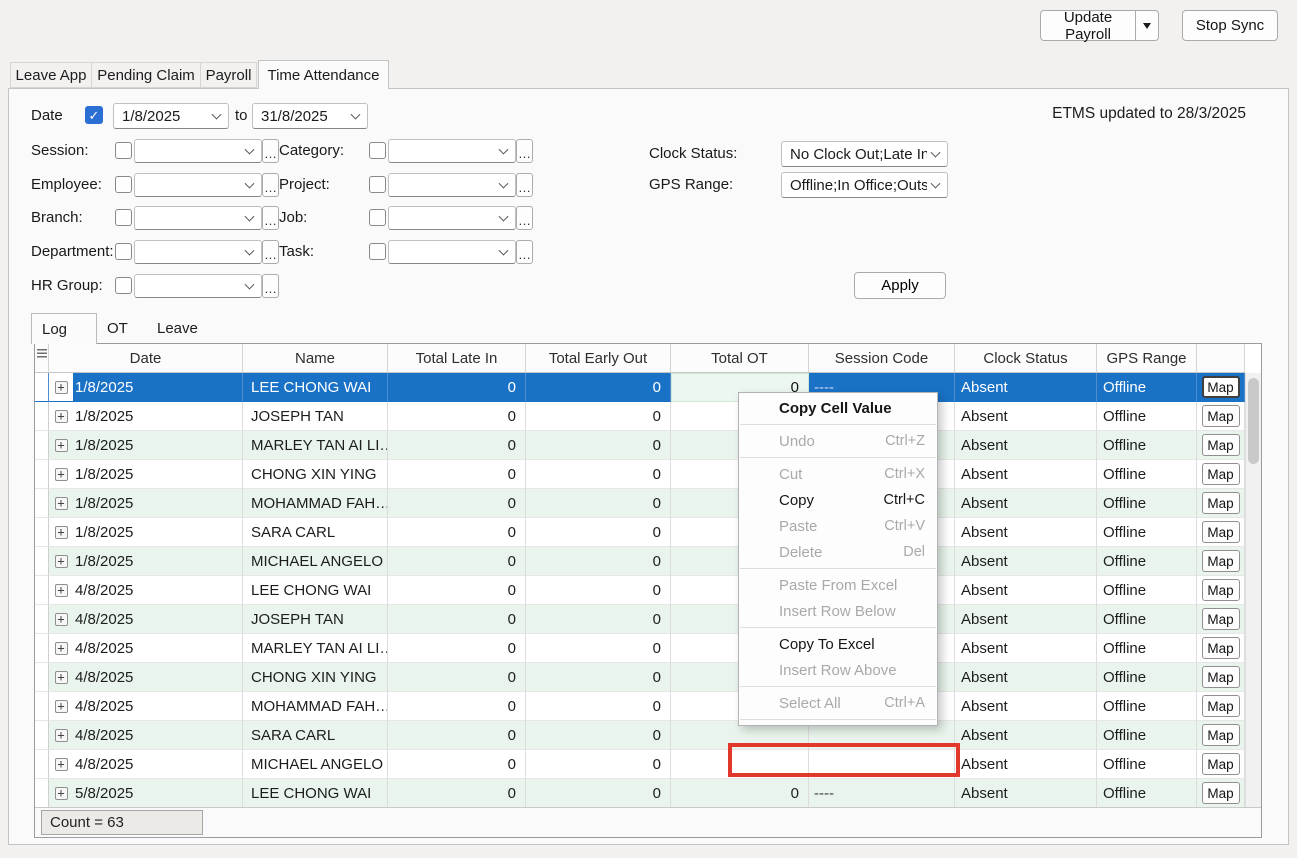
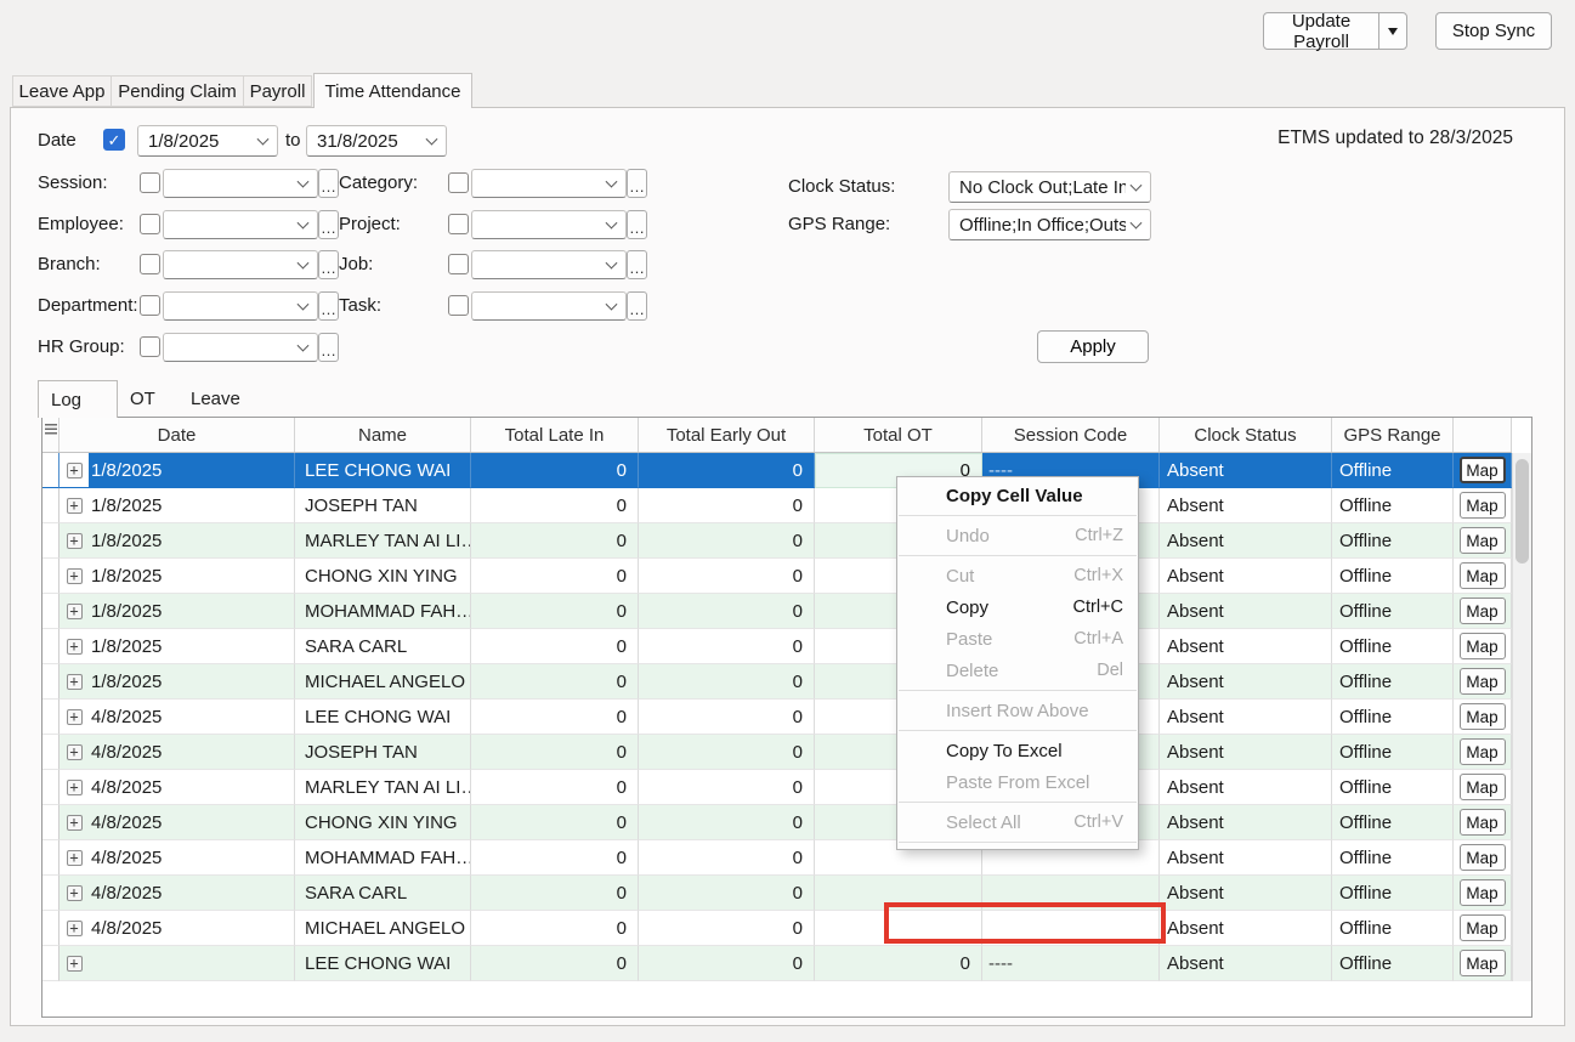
  Update Payroll
  Stop Sync
  Leave App
  Pending Claim
  Payroll
  Time Attendance
  Date
  1/8/2025
  to
  31/8/2025
  ETMS updated to 28/3/2025
  Session:
  …
  Employee:
  …
  Branch:
  …
  Department:
  …
  HR Group:
  …
  Category:
  …
  Project:
  …
  Job:
  …
  Task:
  …
  Clock Status:
  No Clock Out;Late In
  GPS Range:
  Offline;In Office;Outs
  Apply
  Log
  OT
  Leave
  Date
  Name
  Total Late In
  Total Early Out
  Total OT
  Session Code
  Clock Status
  GPS Range
  +
  1/8/2025
  LEE CHONG WAI
  0
  0
  0
  ----
  Absent
  Offline
  Map
  +
  1/8/2025
  JOSEPH TAN
  0
  0
  Absent
  Offline
  Map
  +
  1/8/2025
  MARLEY TAN AI LI…
  0
  0
  Absent
  Offline
  Map
  +
  1/8/2025
  CHONG XIN YING
  0
  0
  Absent
  Offline
  Map
  +
  1/8/2025
  MOHAMMAD FAH…
  0
  0
  Absent
  Offline
  Map
  +
  1/8/2025
  SARA CARL
  0
  0
  Absent
  Offline
  Map
  +
  1/8/2025
  MICHAEL ANGELO
  0
  0
  Absent
  Offline
  Map
  +
  4/8/2025
  LEE CHONG WAI
  0
  0
  Absent
  Offline
  Map
  +
  4/8/2025
  JOSEPH TAN
  0
  0
  Absent
  Offline
  Map
  +
  4/8/2025
  MARLEY TAN AI LI…
  0
  0
  Absent
  Offline
  Map
  +
  4/8/2025
  CHONG XIN YING
  0
  0
  Absent
  Offline
  Map
  +
  4/8/2025
  MOHAMMAD FAH…
  0
  0
  Absent
  Offline
  Map
  +
  4/8/2025
  SARA CARL
  0
  0
  Absent
  Offline
  Map
  +
  4/8/2025
  MICHAEL ANGELO
  0
  0
  Absent
  Offline
  Map
  +
- 5/8/2025
  LEE CHONG WAI
  0
  0
  0
  ----
  Absent
  Offline
  Map
- Count = 63
  Copy Cell Value
  Undo
  Ctrl+Z
  Cut
  Ctrl+X
  Copy
  Ctrl+C
  Paste
- Ctrl+V
+ Ctrl+A
  Delete
  Del
- Paste From Excel
+ Insert Row Above
- Insert Row Below
  Copy To Excel
- Insert Row Above
+ Paste From Excel
  Select All
- Ctrl+A
+ Ctrl+V
